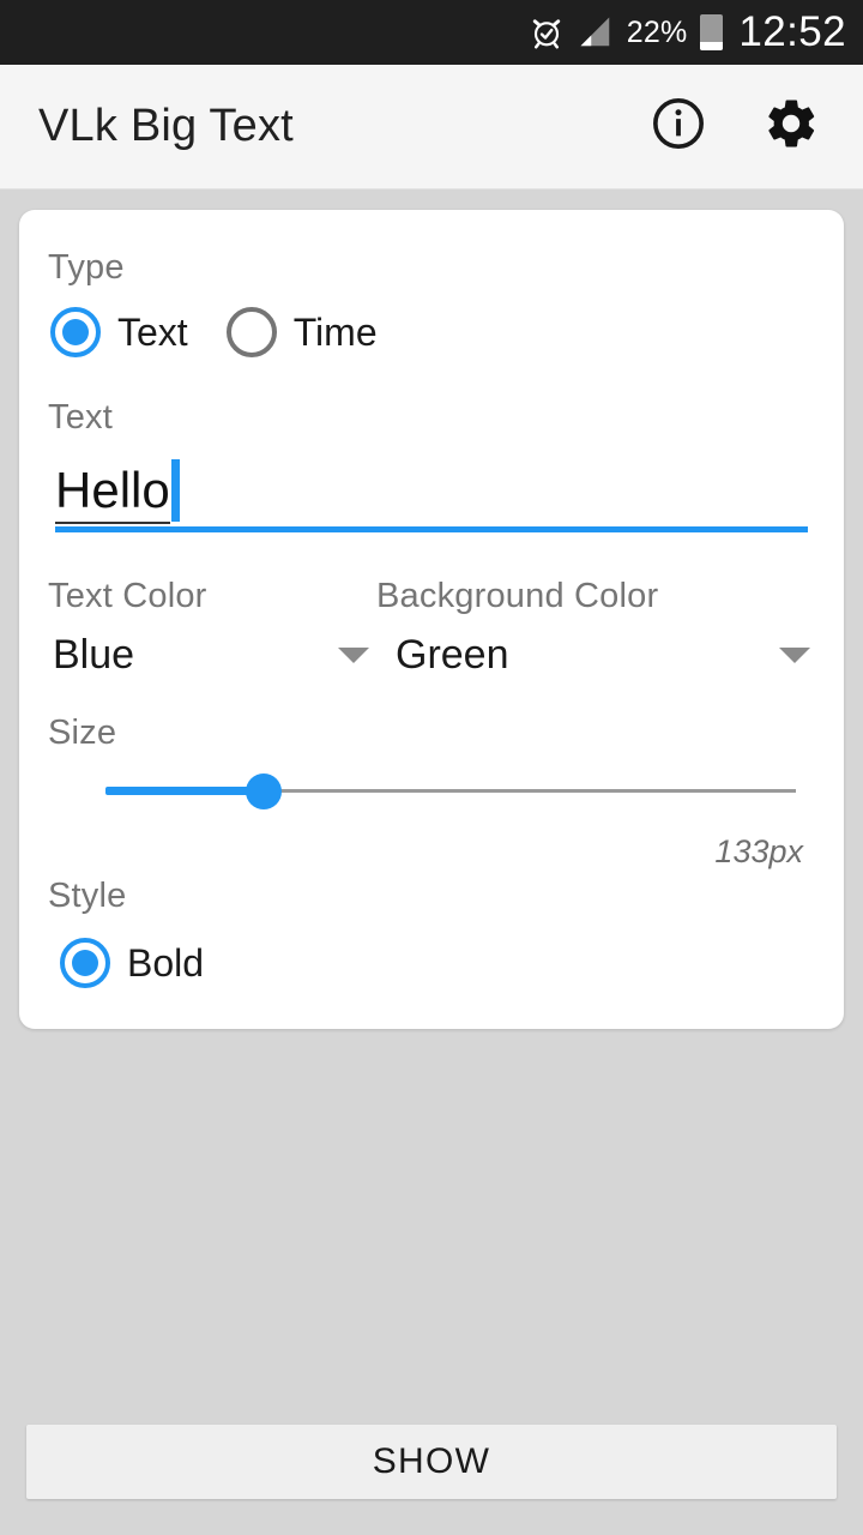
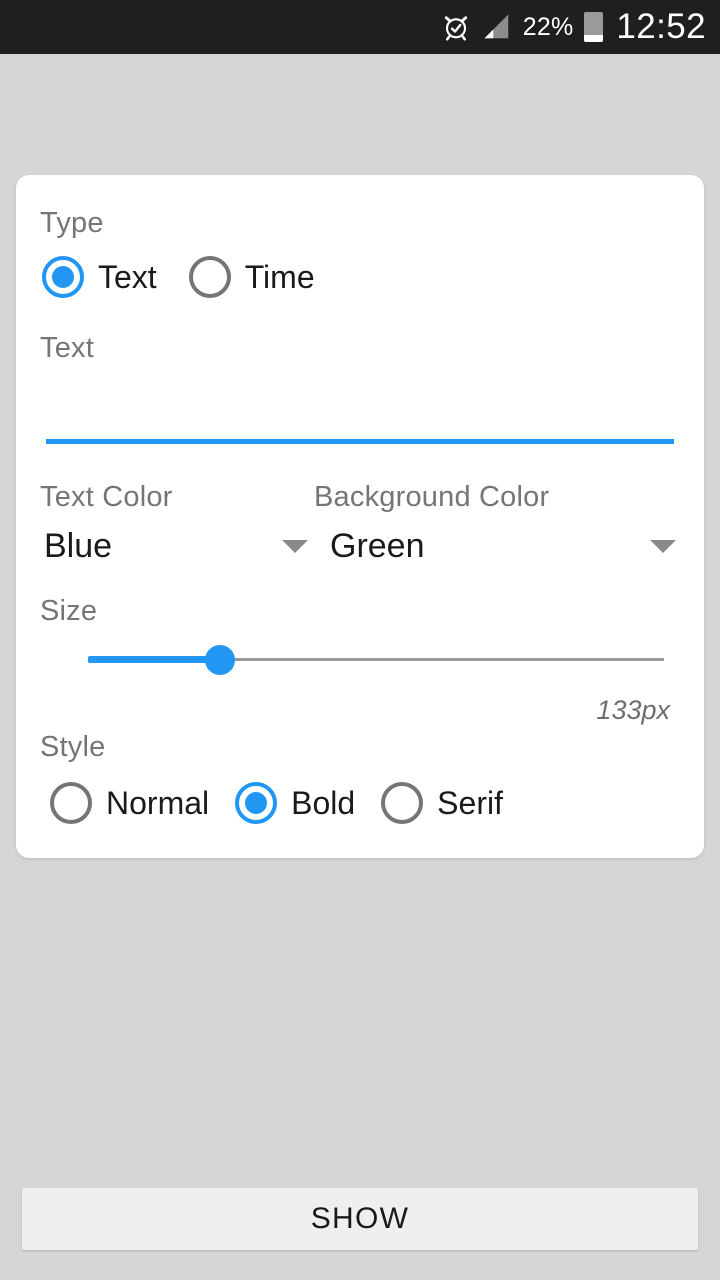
  22%
  12:52
- VLk Big Text
  Type
  Text
  Time
  Text
- Hello
  Text Color
  Blue
  Background Color
  Green
  Size
  133px
  Style
+ Normal
  Bold
+ Serif
  SHOW
